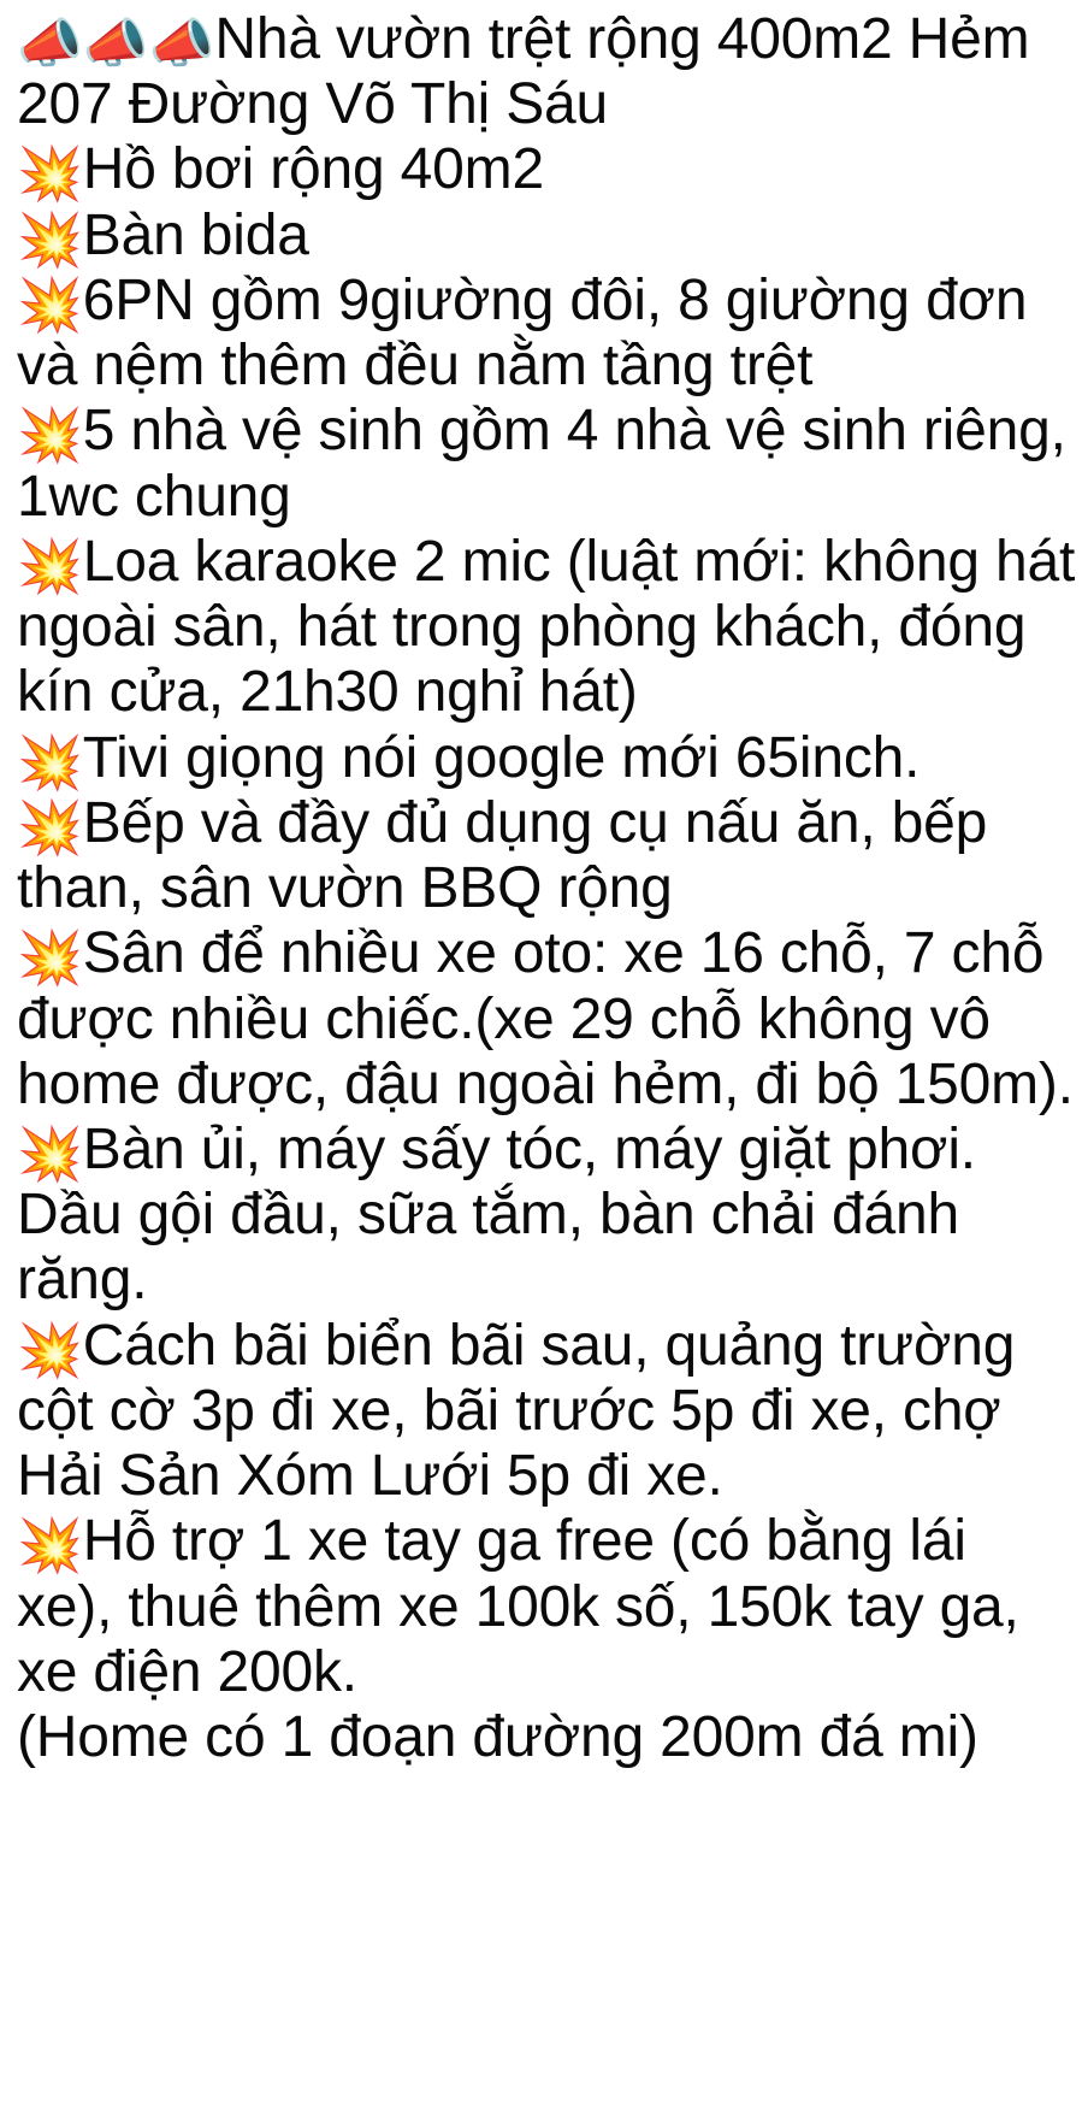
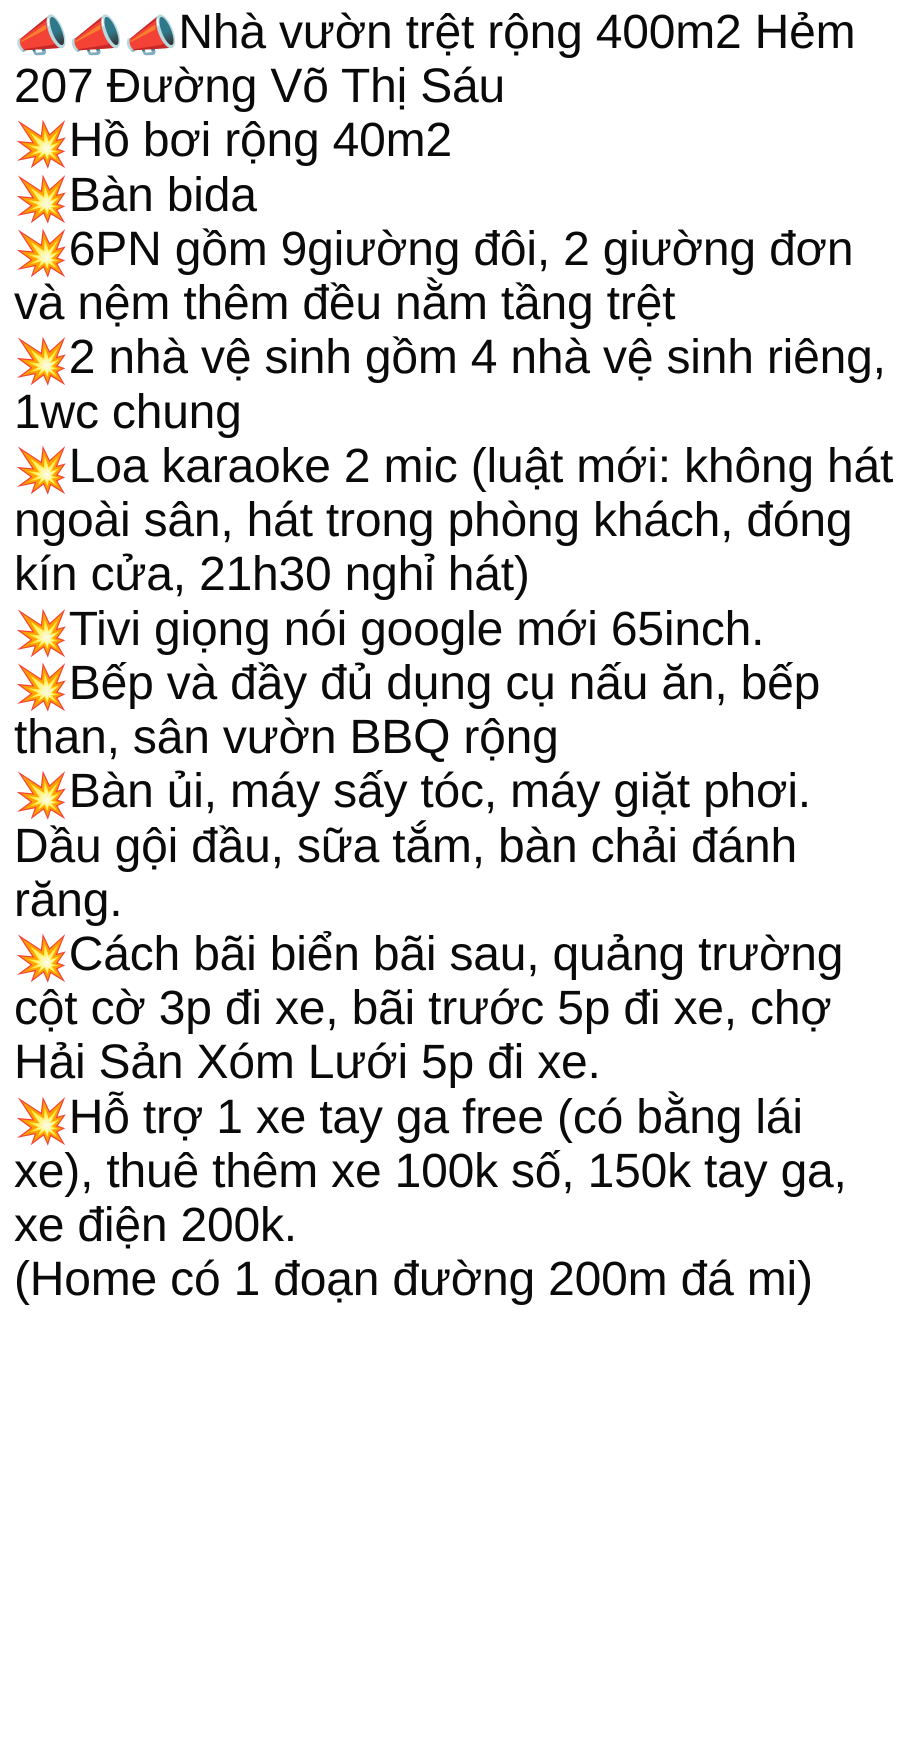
  📣📣📣Nhà vườn trệt rộng 400m2 Hẻm 207 Đường Võ Thị Sáu
  💥Hồ bơi rộng 40m2
  💥Bàn bida
- 💥6PN gồm 9giường đôi, 8 giường đơn và nệm thêm đều nằm tầng trệt
+ 💥6PN gồm 9giường đôi, 2 giường đơn và nệm thêm đều nằm tầng trệt
- 💥5 nhà vệ sinh gồm 4 nhà vệ sinh riêng, 1wc chung
+ 💥2 nhà vệ sinh gồm 4 nhà vệ sinh riêng, 1wc chung
  💥Loa karaoke 2 mic (luật mới: không hát ngoài sân, hát trong phòng khách, đóng kín cửa, 21h30 nghỉ hát)
  💥Tivi giọng nói google mới 65inch.
  💥Bếp và đầy đủ dụng cụ nấu ăn, bếp than, sân vườn BBQ rộng
- 💥Sân để nhiều xe oto: xe 16 chỗ, 7 chỗ được nhiều chiếc.(xe 29 chỗ không vô home được, đậu ngoài hẻm, đi bộ 150m).
  💥Bàn ủi, máy sấy tóc, máy giặt phơi. Dầu gội đầu, sữa tắm, bàn chải đánh răng.
  💥Cách bãi biển bãi sau, quảng trường cột cờ 3p đi xe, bãi trước 5p đi xe, chợ Hải Sản Xóm Lưới 5p đi xe.
  💥Hỗ trợ 1 xe tay ga free (có bằng lái xe), thuê thêm xe 100k số, 150k tay ga, xe điện 200k.
  (Home có 1 đoạn đường 200m đá mi)
